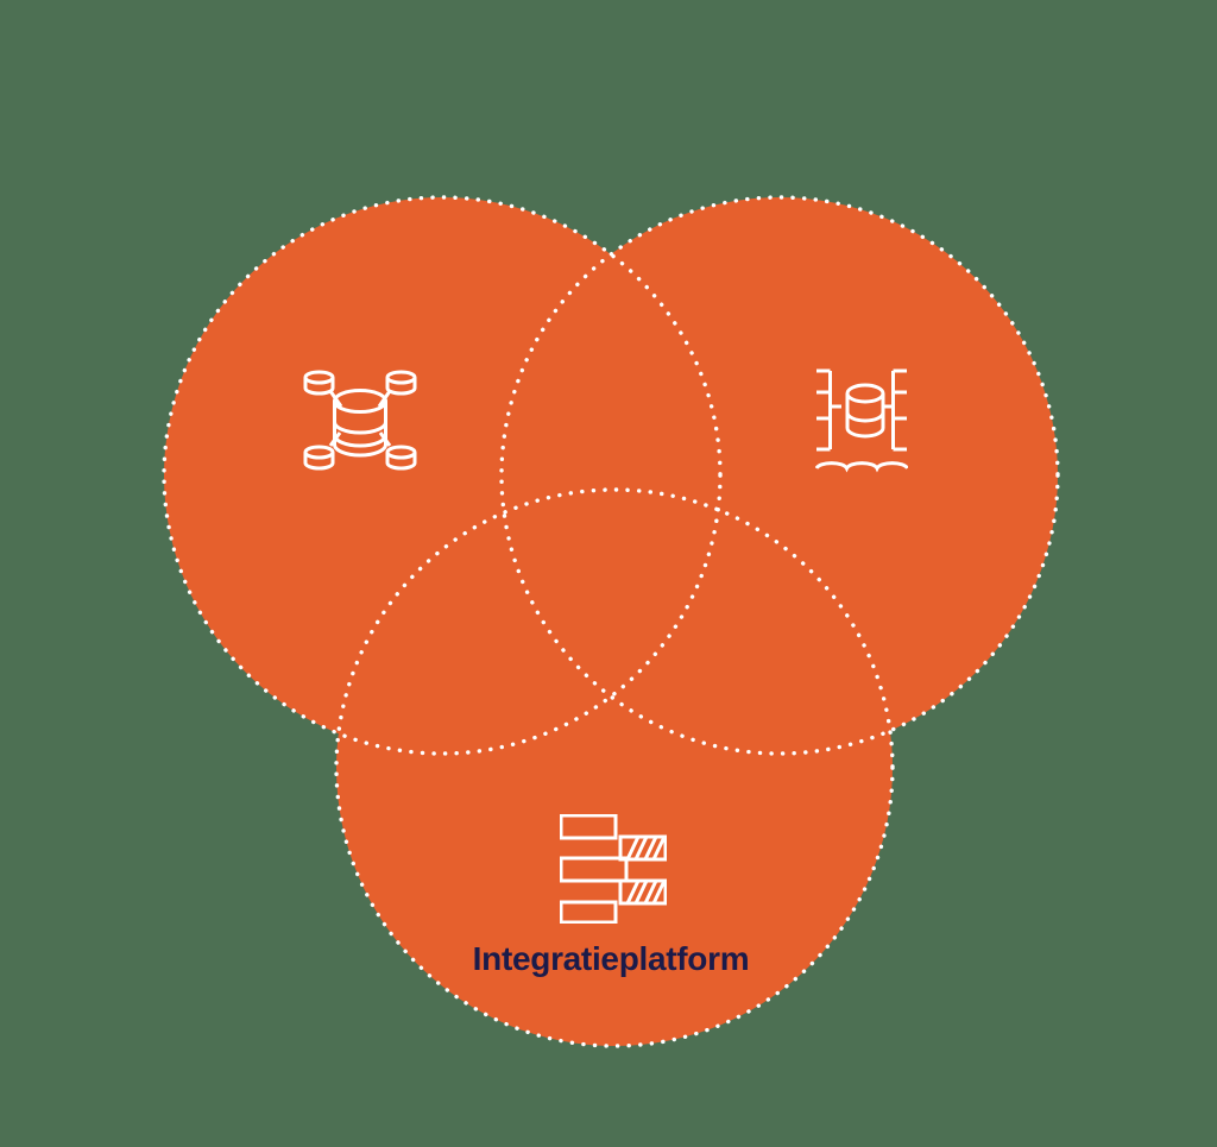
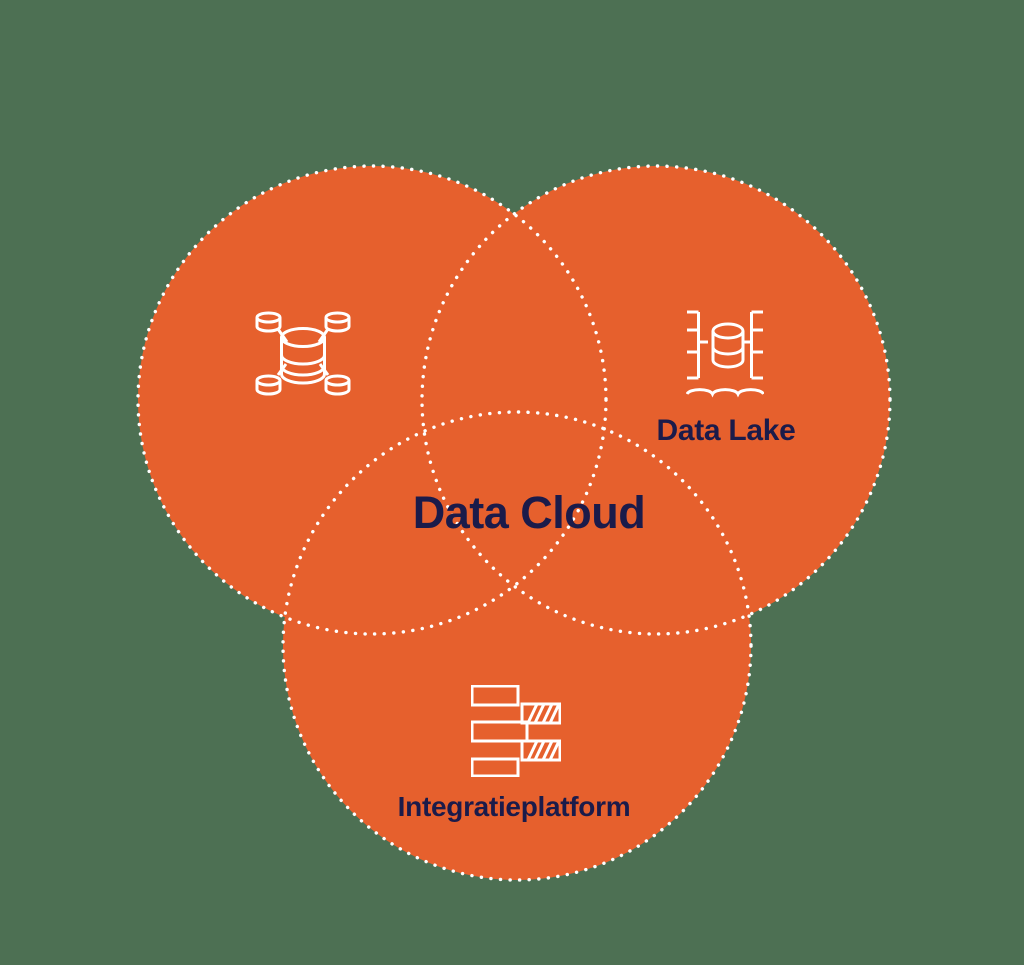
+ Data Lake
+ Data Cloud
  Integratieplatform
